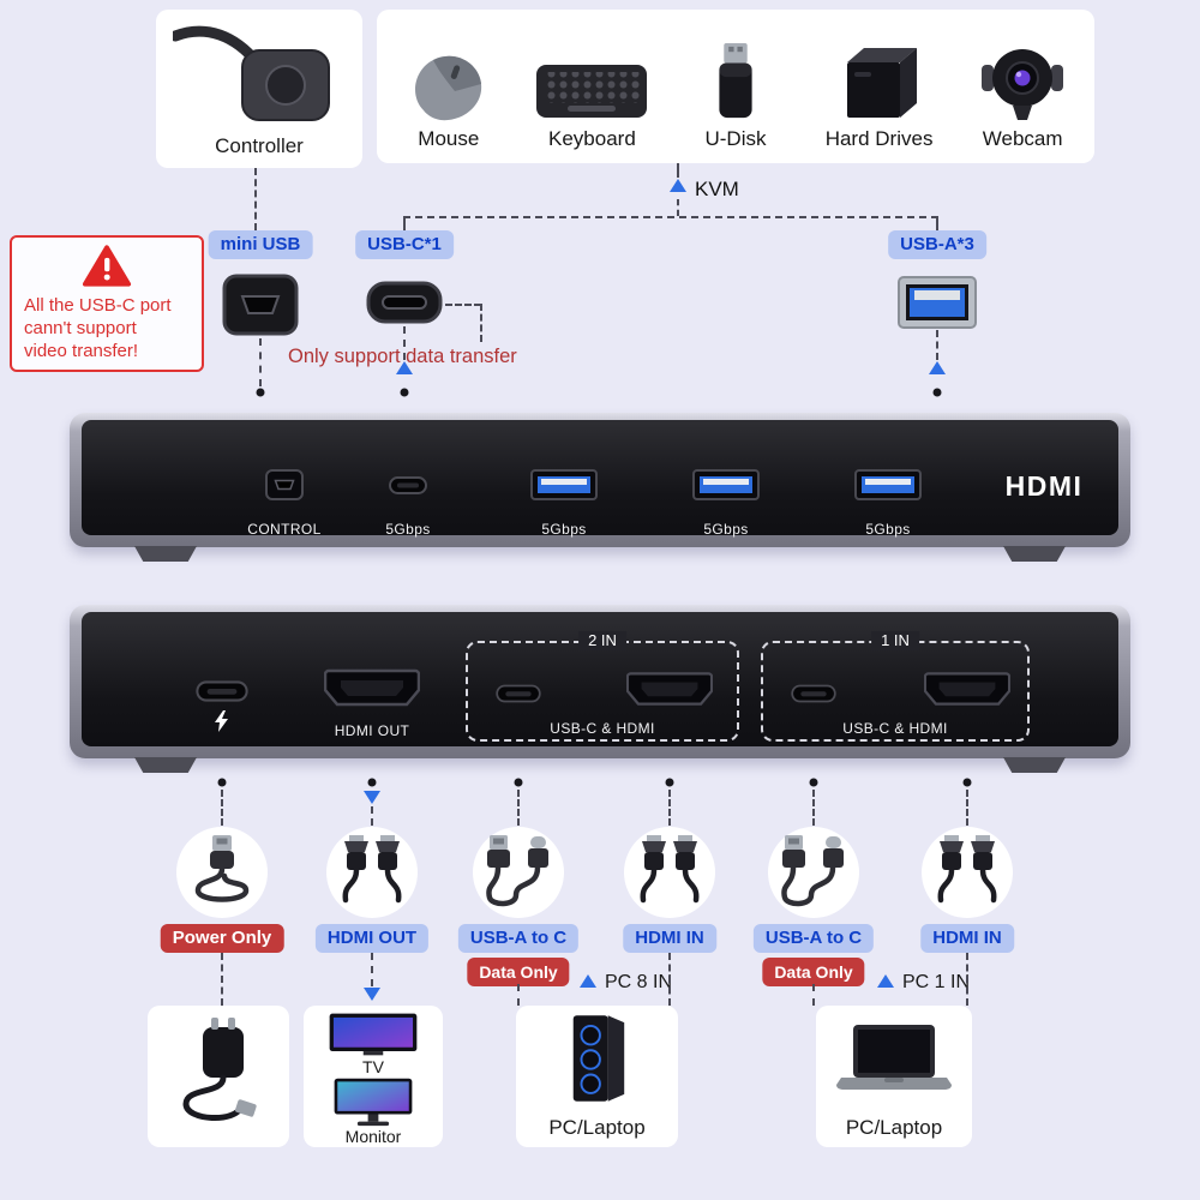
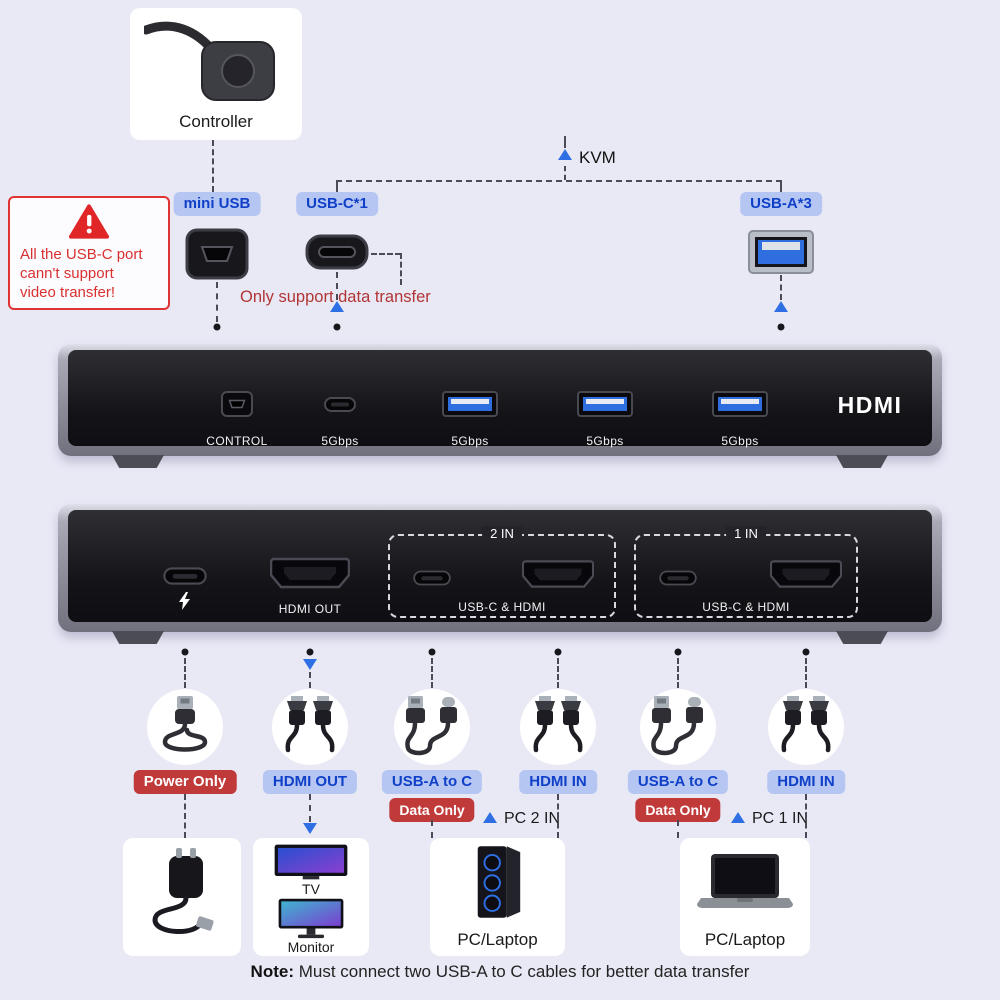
  Controller
- Mouse
- Keyboard
- U-Disk
- Hard Drives
- Webcam
  KVM
  mini USB
  USB-C*1
  USB-A*3
  All the USB-C port
  cann't support
  video transfer!
  Only support data transfer
  CONTROL
  5Gbps
  5Gbps
  5Gbps
  5Gbps
  HDMI
  HDMI OUT
  2 IN
  USB-C & HDMI
  1 IN
  USB-C & HDMI
  Power Only
  HDMI OUT
  USB-A to C
  HDMI IN
  USB-A to C
  HDMI IN
  Data Only
  Data Only
- PC 8 IN
+ PC 2 IN
  PC 1 IN
  TV
  Monitor
  PC/Laptop
  PC/Laptop
+ Note: Must connect two USB-A to C cables for better data transfer
